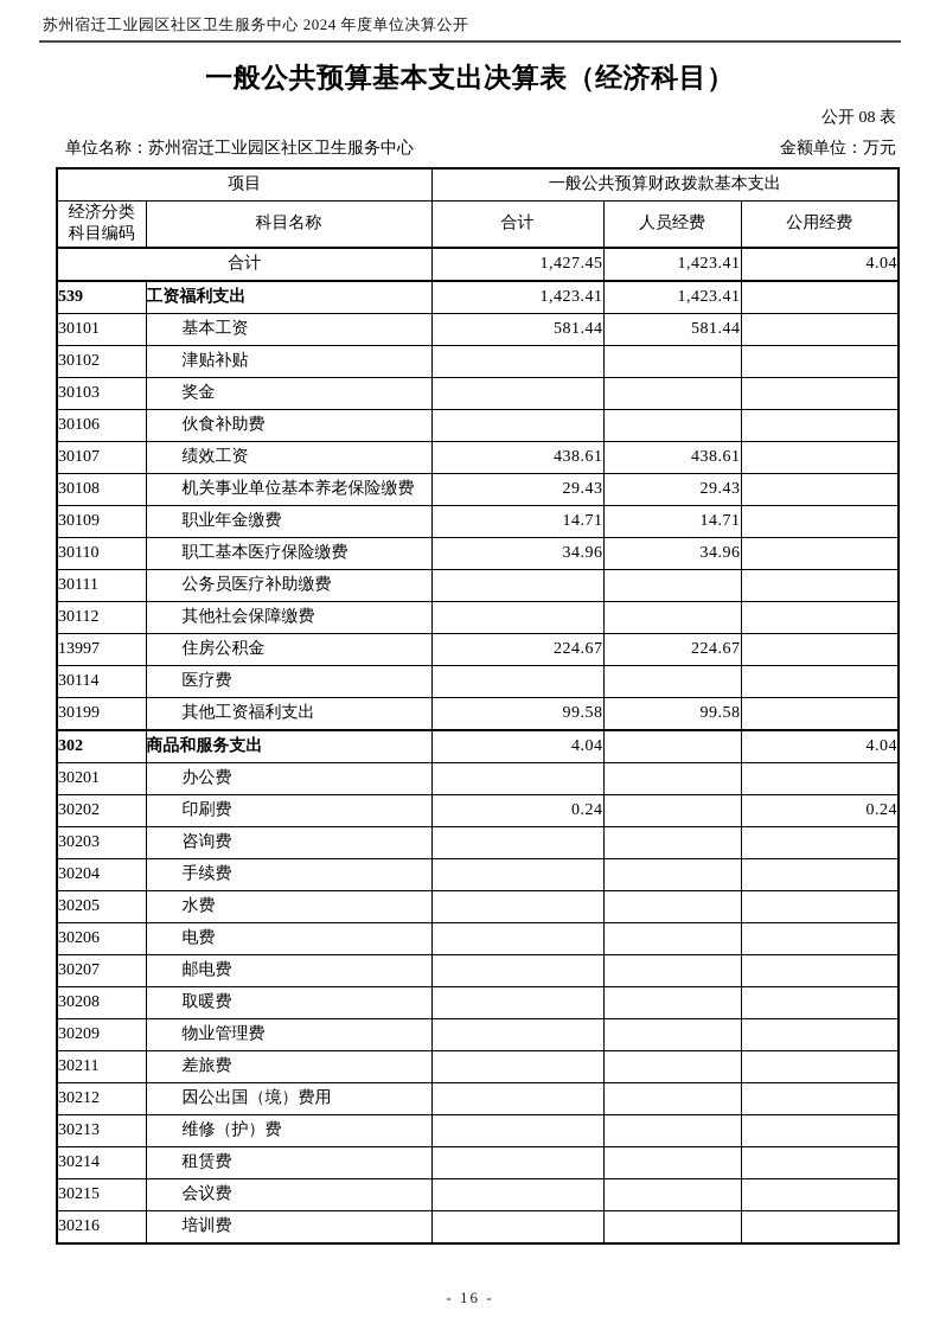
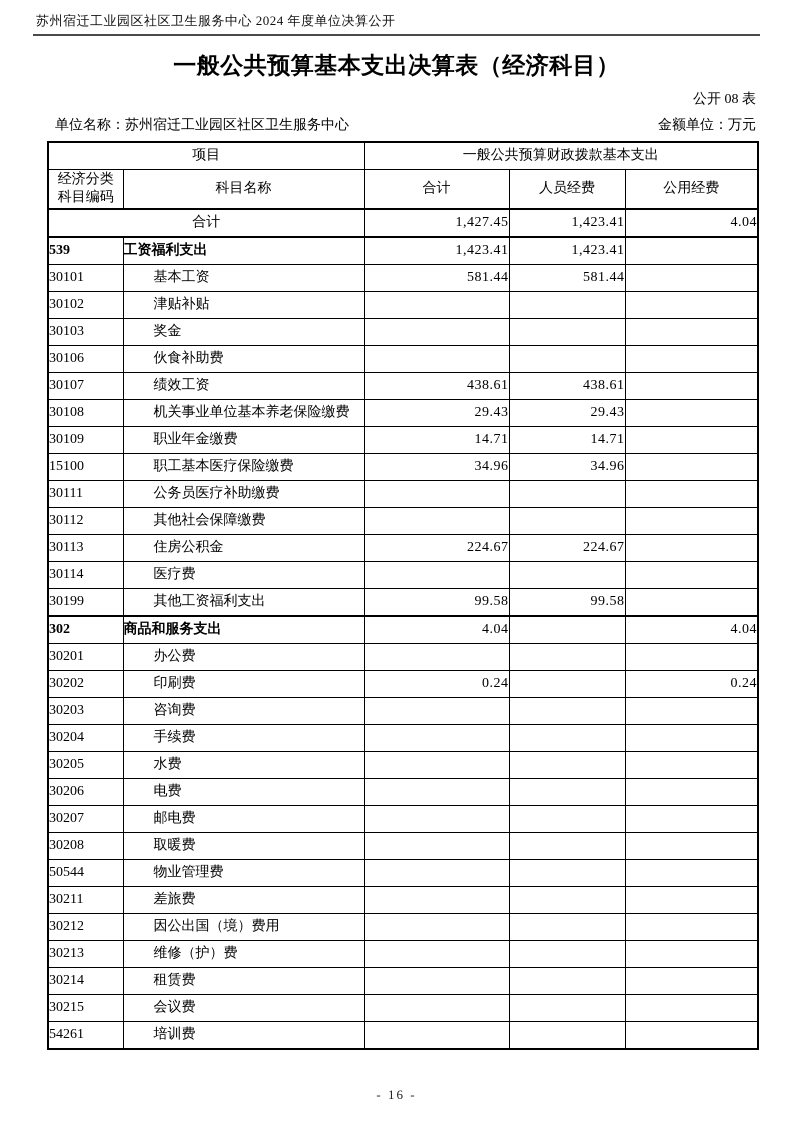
  苏州宿迁工业园区社区卫生服务中心 2024 年度单位决算公开
  一般公共预算基本支出决算表（经济科目）
  公开 08 表
  单位名称：苏州宿迁工业园区社区卫生服务中心
  金额单位：万元
  项目	一般公共预算财政拨款基本支出
  经济分类科目编码	科目名称	合计	人员经费	公用经费
  合计	1,427.45	1,423.41	4.04
  539	工资福利支出	1,423.41	1,423.41
  30101	基本工资	581.44	581.44
  30102	津贴补贴
  30103	奖金
  30106	伙食补助费
  30107	绩效工资	438.61	438.61
  30108	机关事业单位基本养老保险缴费	29.43	29.43
  30109	职业年金缴费	14.71	14.71
- 30110	职工基本医疗保险缴费	34.96	34.96
+ 15100	职工基本医疗保险缴费	34.96	34.96
  30111	公务员医疗补助缴费
  30112	其他社会保障缴费
- 13997	住房公积金	224.67	224.67
+ 30113	住房公积金	224.67	224.67
  30114	医疗费
  30199	其他工资福利支出	99.58	99.58
  302	商品和服务支出	4.04		4.04
  30201	办公费
  30202	印刷费	0.24		0.24
  30203	咨询费
  30204	手续费
  30205	水费
  30206	电费
  30207	邮电费
  30208	取暖费
- 30209	物业管理费
+ 50544	物业管理费
  30211	差旅费
  30212	因公出国（境）费用
  30213	维修（护）费
  30214	租赁费
  30215	会议费
- 30216	培训费
+ 54261	培训费
  - 16 -
